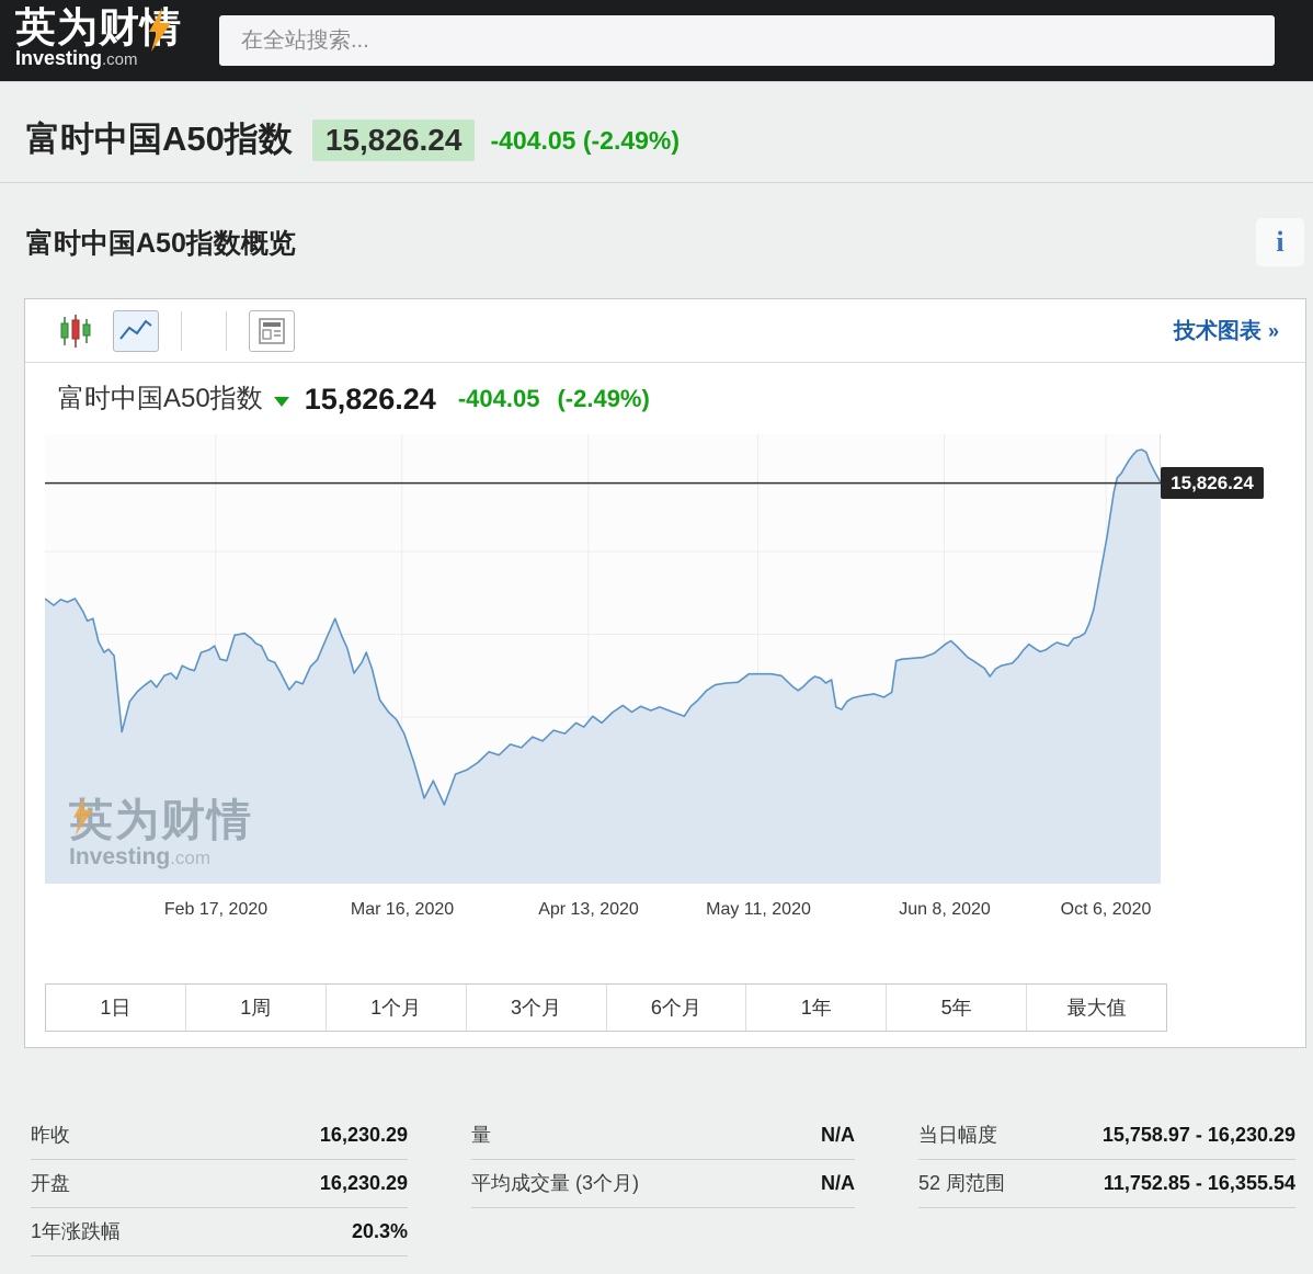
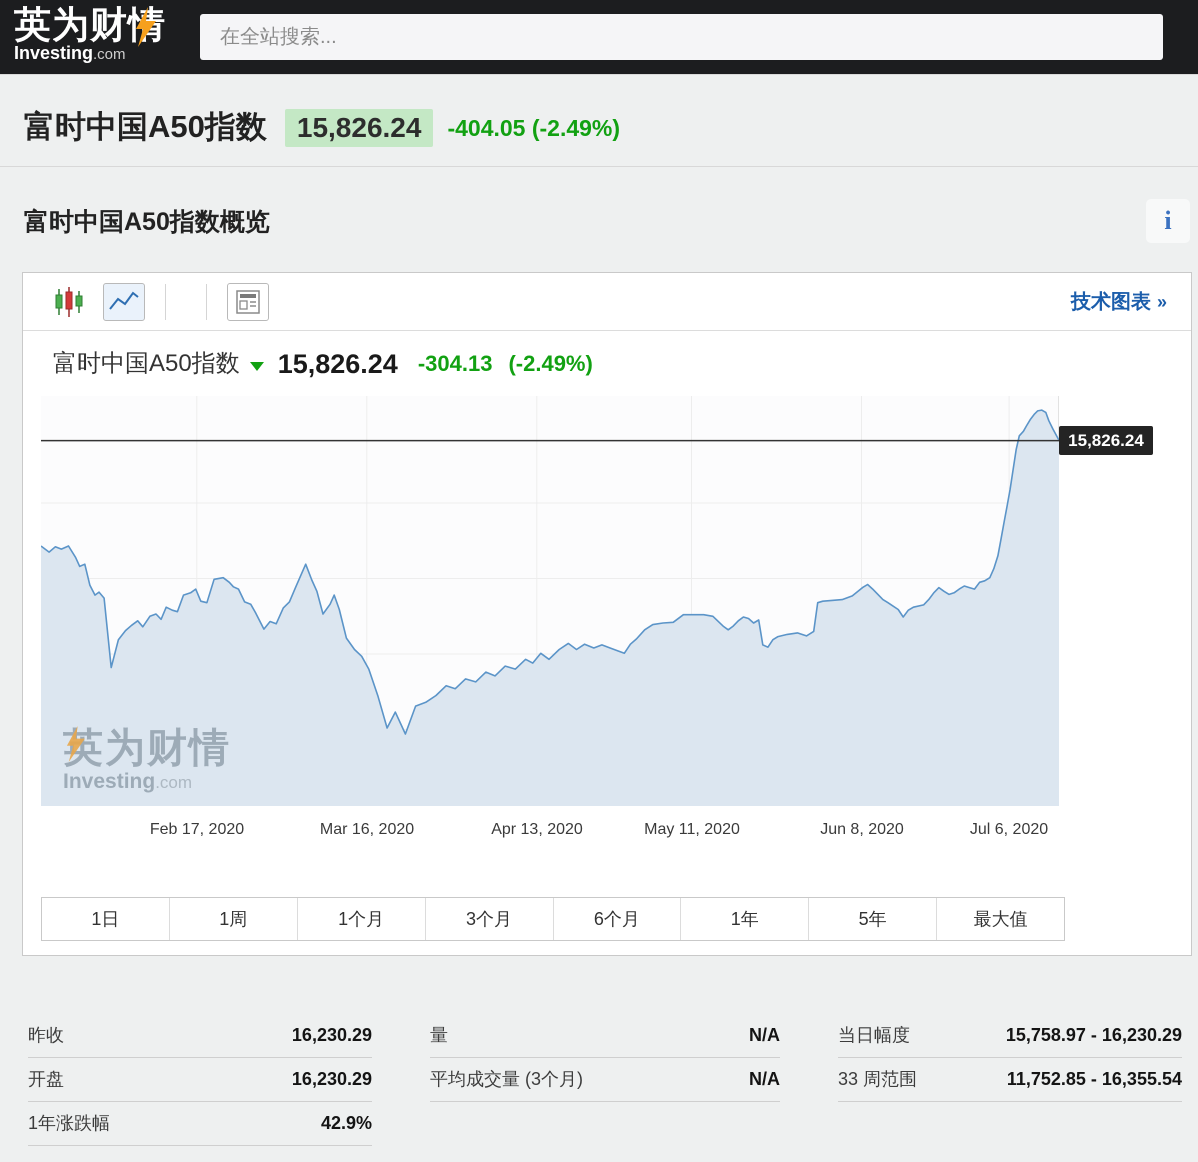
  英为财
  Investing.com
  在全站搜索...
  富时中国A50指数
  15,826.24
  -404.05 (-2.49%)
  富时中国A50指数概览
  i
  技术图表 »
  富时中国A50指数
  15,826.24
- -404.05
+ -304.13
  (-2.49%)
  英为财情
  Investing.com
  15,826.24
  Feb 17, 2020
  Mar 16, 2020
  Apr 13, 2020
  May 11, 2020
  Jun 8, 2020
- Oct 6, 2020
+ Jul 6, 2020
  1日
  1周
  1个月
  3个月
  6个月
  1年
  5年
  最大值
  昨收
  16,230.29
  开盘
  16,230.29
  1年涨跌幅
- 20.3%
+ 42.9%
  量
  N/A
  平均成交量 (3个月)
  N/A
  当日幅度
  15,758.97 - 16,230.29
- 52 周范围
+ 33 周范围
  11,752.85 - 16,355.54
